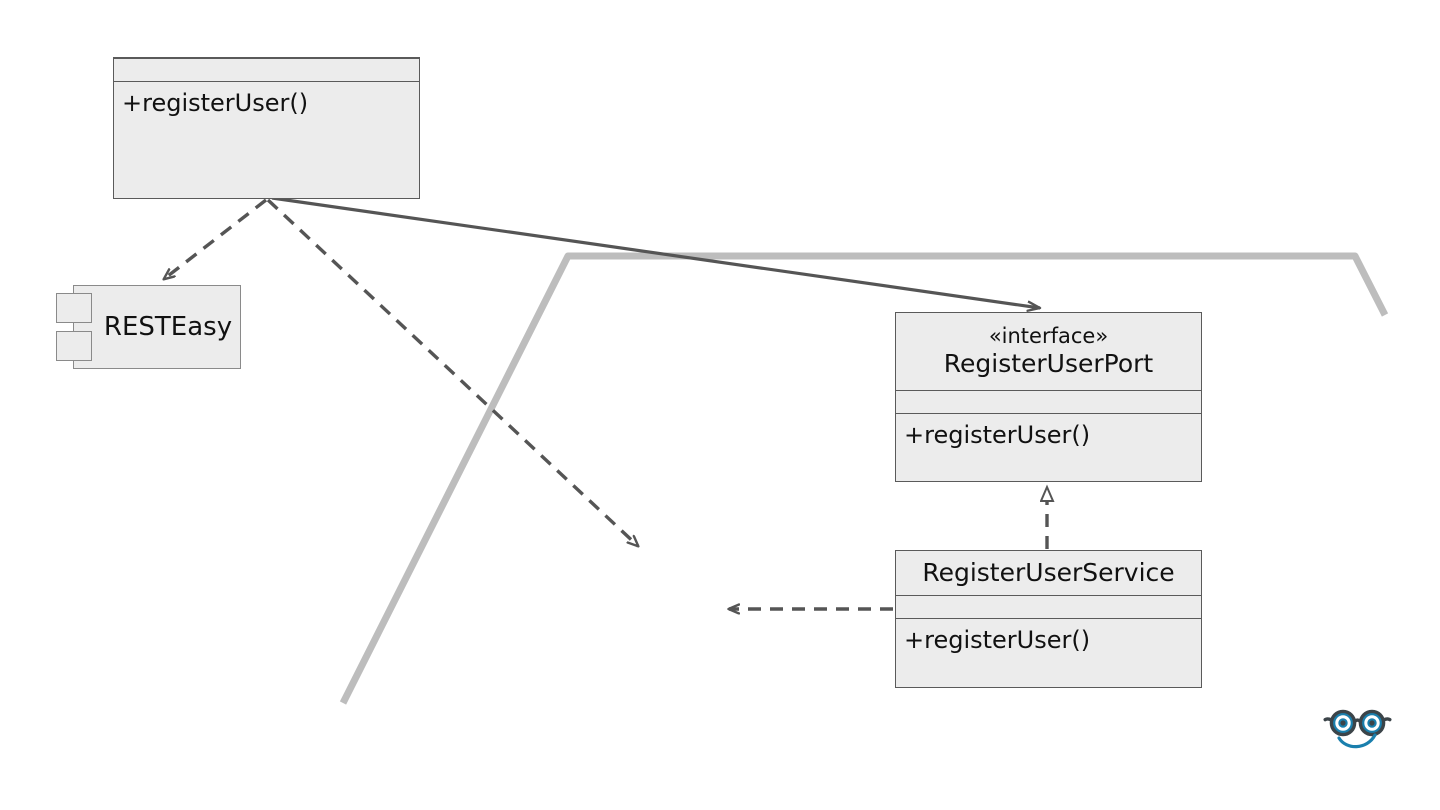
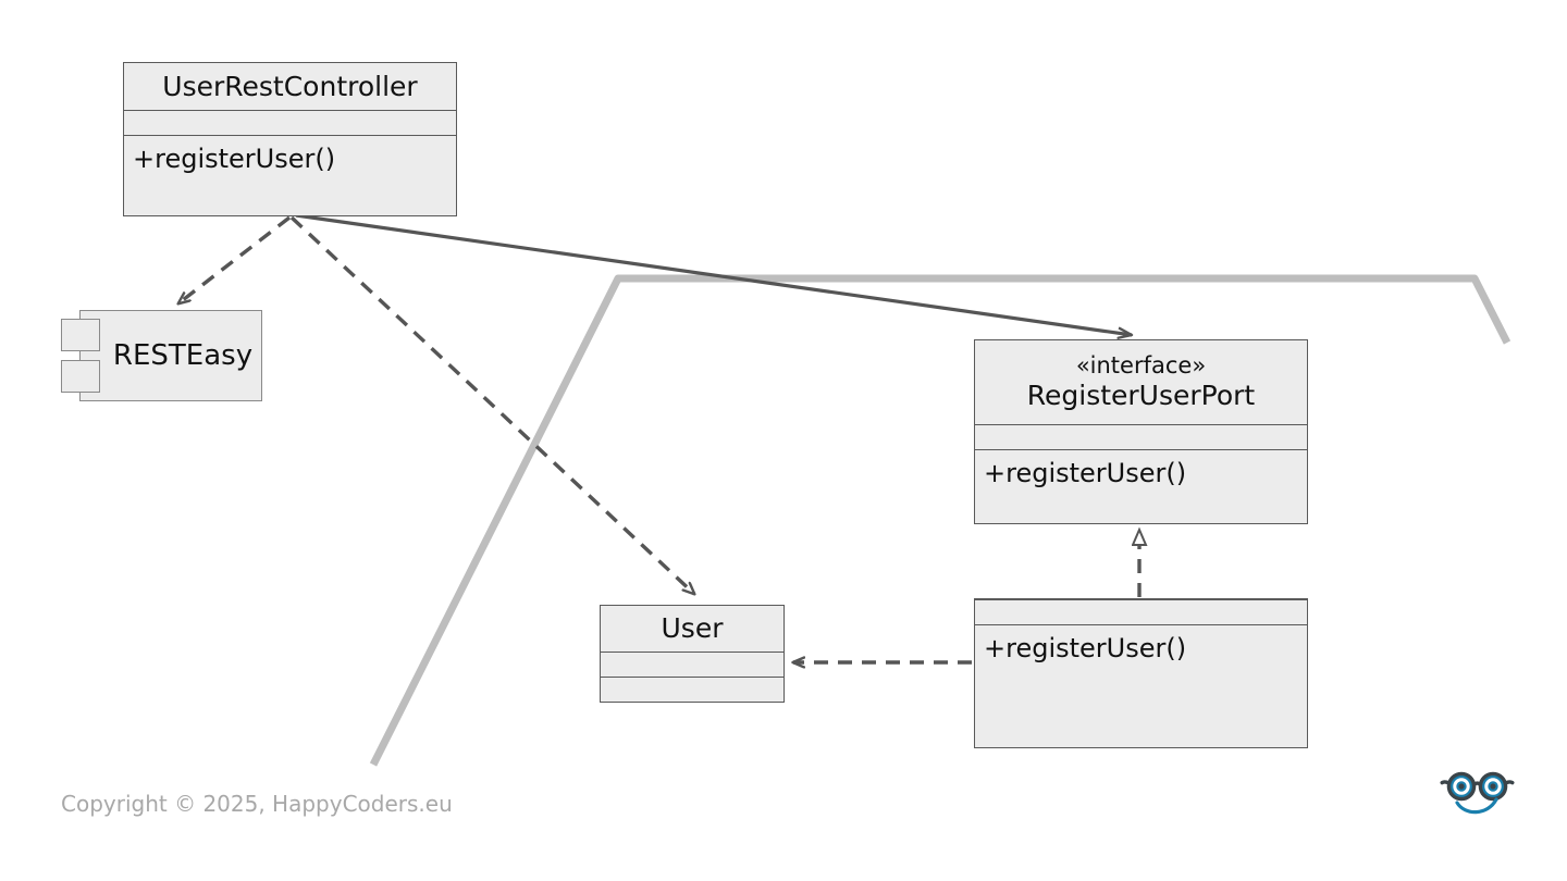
+ UserRestController
  +registerUser()
  RESTEasy
  «interface»
  RegisterUserPort
  +registerUser()
- RegisterUserService
  +registerUser()
+ User
+ Copyright © 2025, HappyCoders.eu
